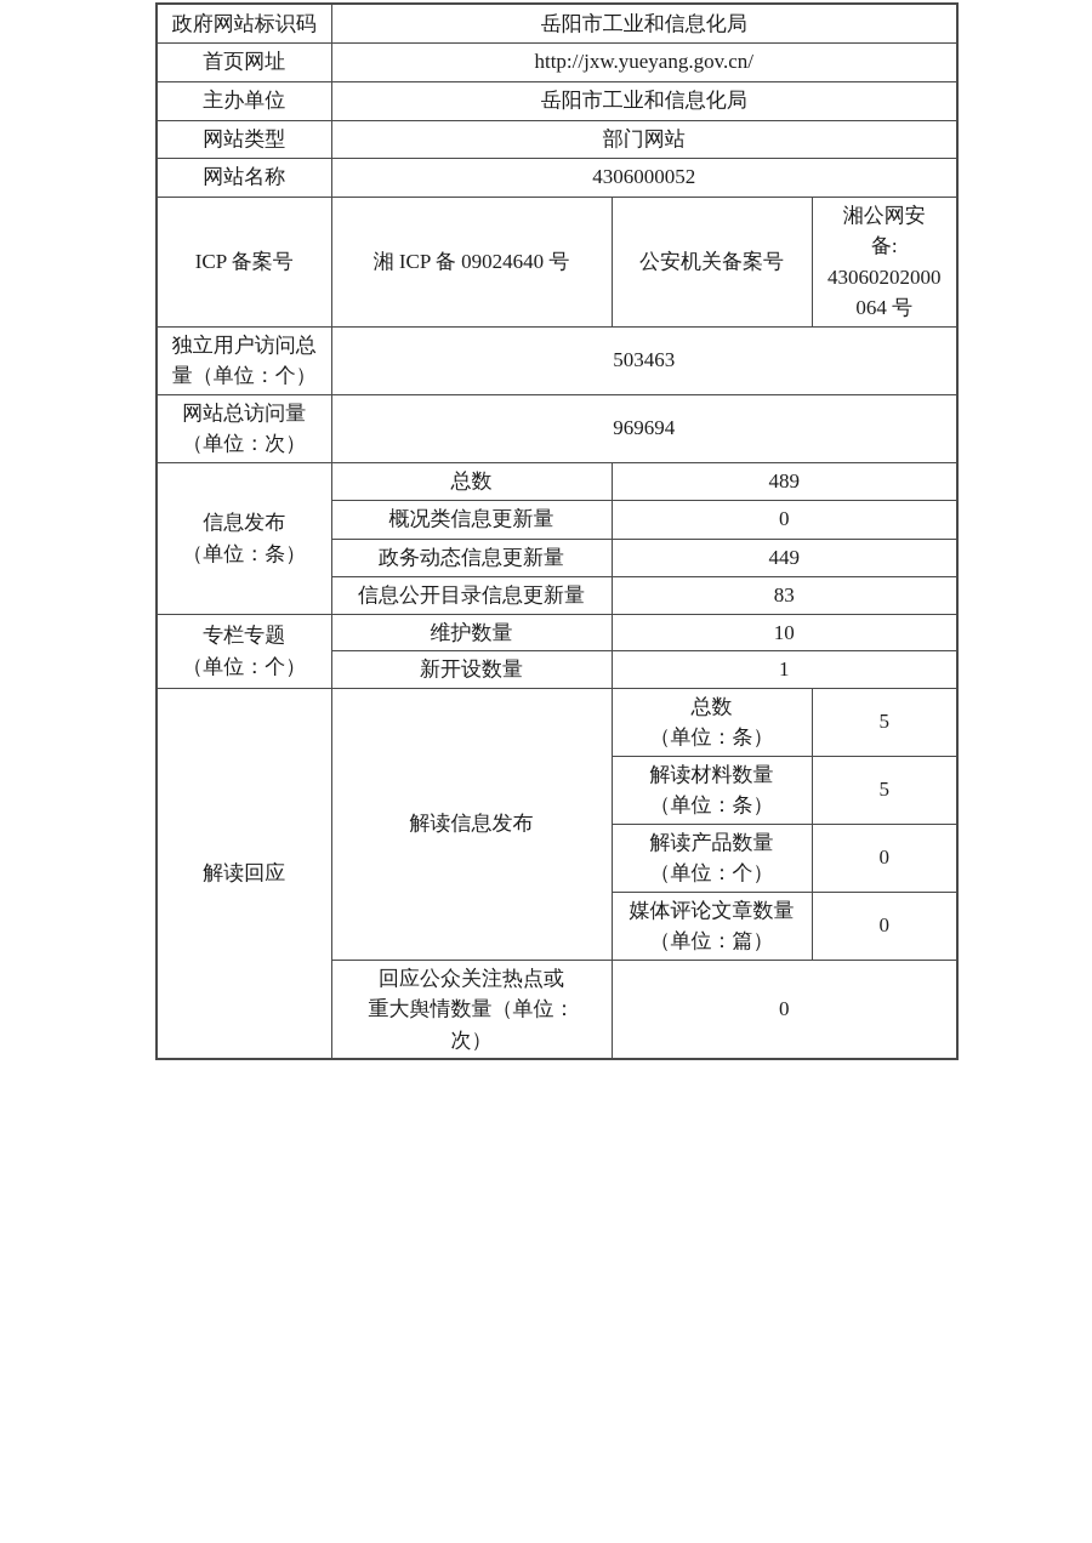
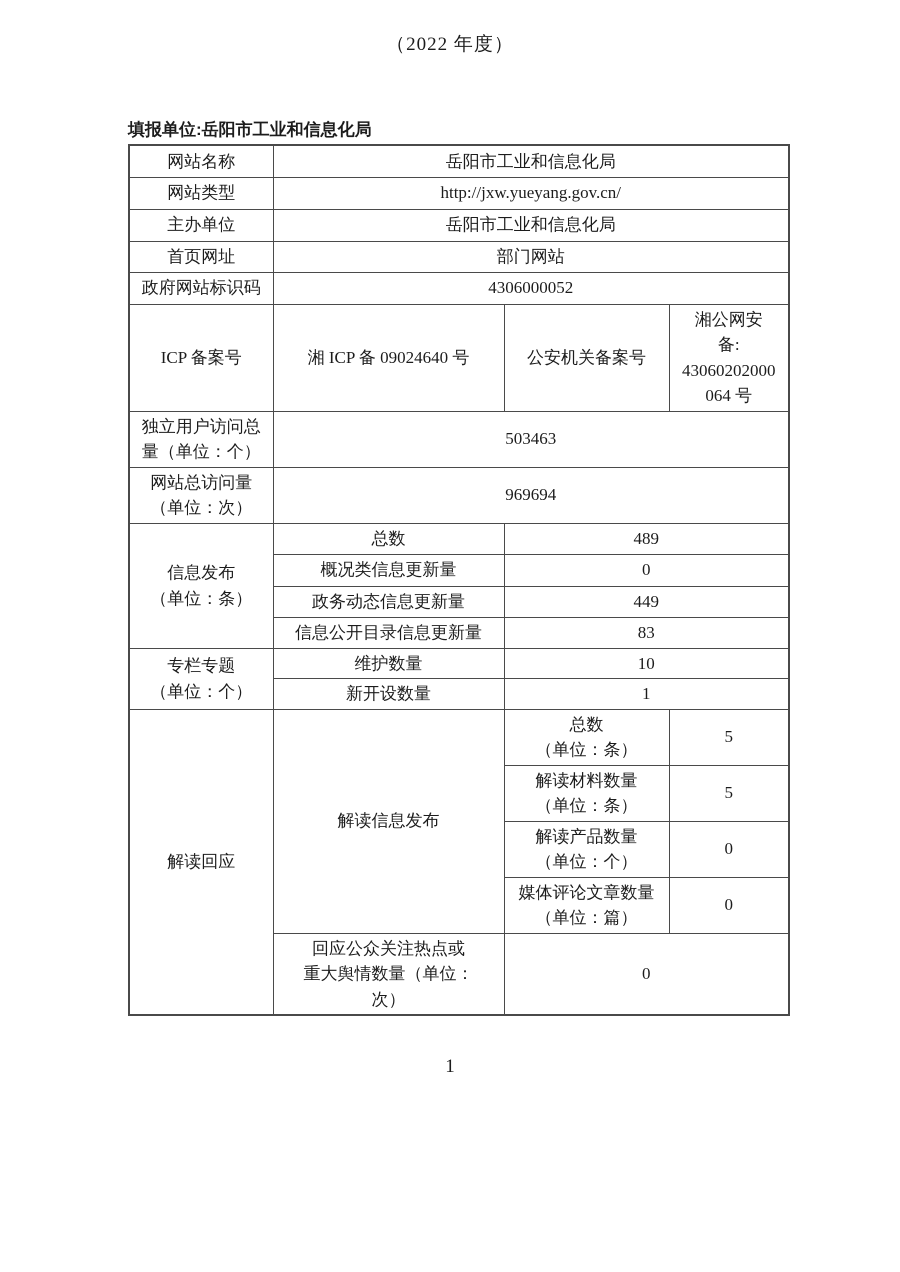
+ （2022 年度）
+ 填报单位:岳阳市工业和信息化局
- 政府网站标识码	岳阳市工业和信息化局
+ 网站名称	岳阳市工业和信息化局
- 首页网址	http://jxw.yueyang.gov.cn/
+ 网站类型	http://jxw.yueyang.gov.cn/
  主办单位	岳阳市工业和信息化局
- 网站类型	部门网站
+ 首页网址	部门网站
- 网站名称	4306000052
+ 政府网站标识码	4306000052
  ICP 备案号	湘 ICP 备 09024640 号	公安机关备案号	湘公网安 备: 43060202000 064 号
  独立用户访问总 量（单位：个）	503463
  网站总访问量 （单位：次）	969694
  信息发布 （单位：条）	总数	489
  概况类信息更新量	0
  政务动态信息更新量	449
  信息公开目录信息更新量	83
  专栏专题 （单位：个）	维护数量	10
  新开设数量	1
  解读回应	解读信息发布	总数 （单位：条）	5
  解读材料数量 （单位：条）	5
  解读产品数量 （单位：个）	0
  媒体评论文章数量 （单位：篇）	0
  回应公众关注热点或 重大舆情数量（单位： 次）	0
+ 1
